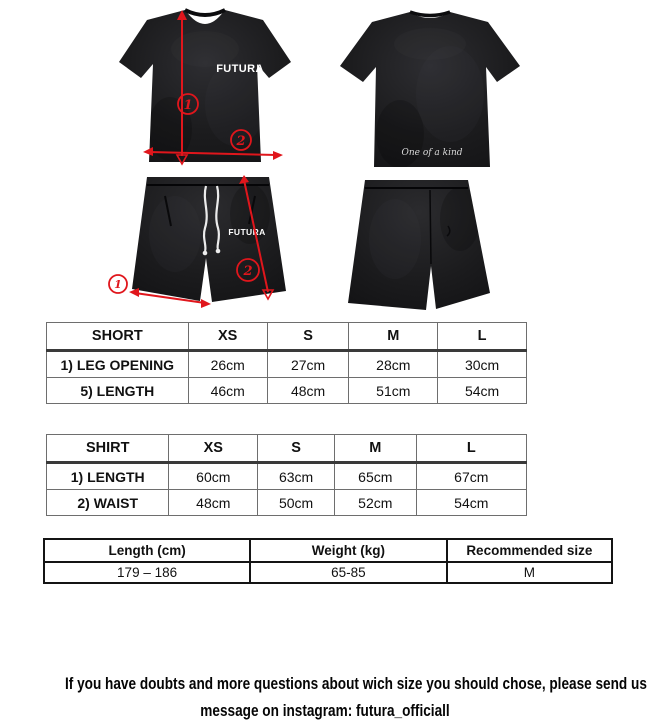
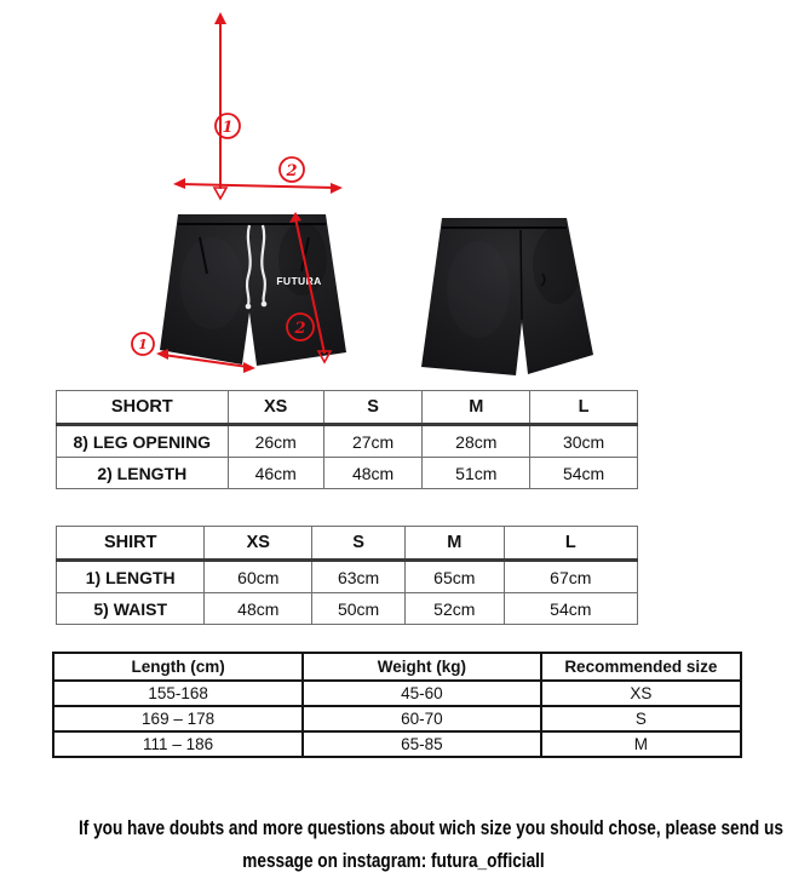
- FUTURA
  1
  2
  FUTUA
  2
  1
- One of a kind
  SHORT	XS	S	M	L
- 1) LEG OPENING	26cm	27cm	28cm	30cm
+ 8) LEG OPENING	26cm	27cm	28cm	30cm
- 5) LENGTH	46cm	48cm	51cm	54cm
+ 2) LENGTH	46cm	48cm	51cm	54cm
  SHIRT	XS	S	M	L
  1) LENGTH	60cm	63cm	65cm	67cm
- 2) WAIST	48cm	50cm	52cm	54cm
+ 5) WAIST	48cm	50cm	52cm	54cm
  Length (cm)	Weight (kg)	Recommended size
+ 155-168	45-60	XS
+ 169 – 178	60-70	S
- 179 – 186	65-85	M
+ 111 – 186	65-85	M
  If you have doubts and more questions about wich size you should chose, please send us
  message on instagram: futura_officiall
